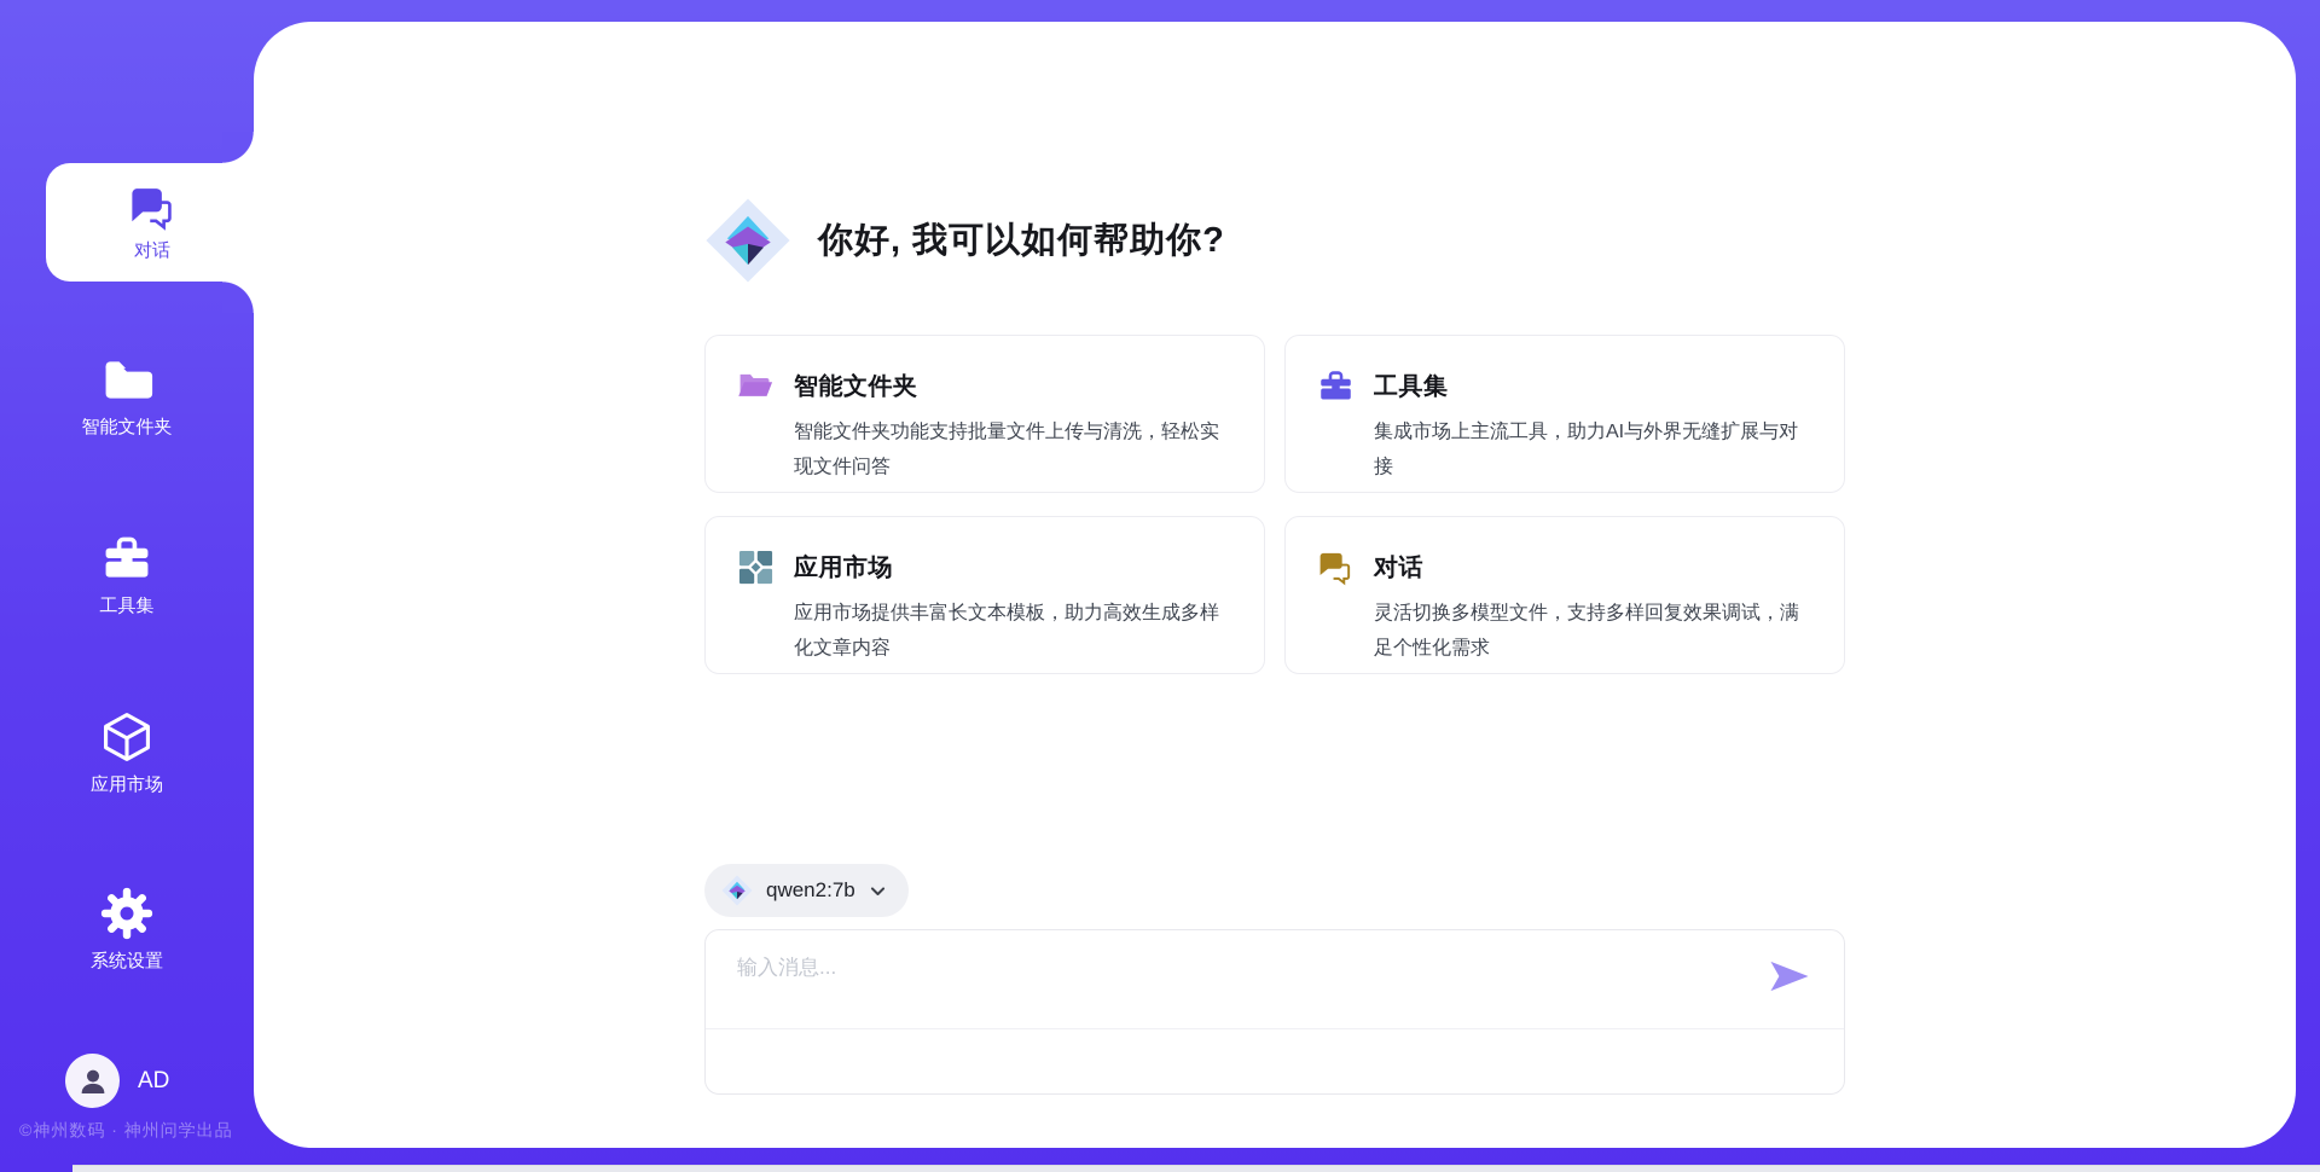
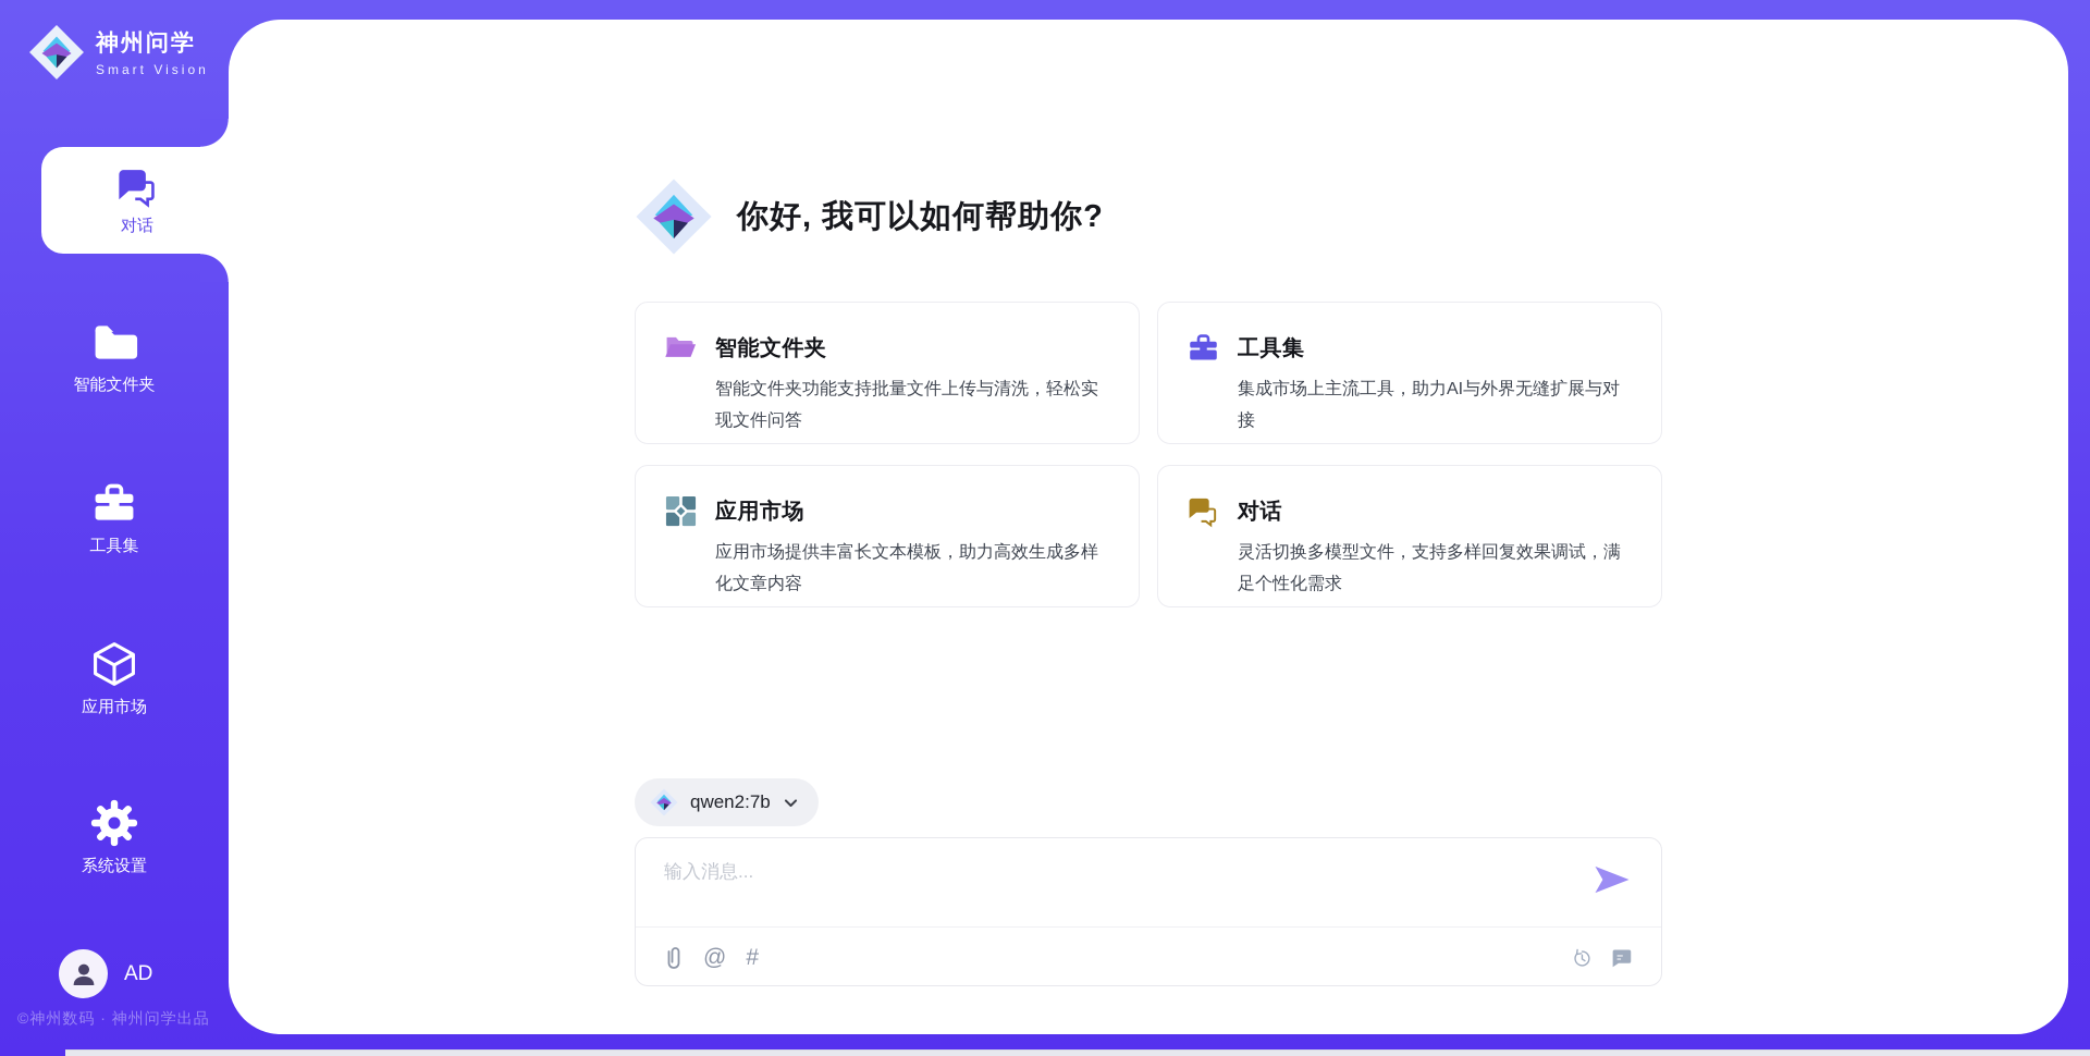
  你好, 我可以如何帮助你?
  智能文件夹
  智能文件夹功能支持批量文件上传与清洗，轻松实现文件问答
  工具集
  集成市场上主流工具，助力AI与外界无缝扩展与对接
  应用市场
  应用市场提供丰富长文本模板，助力高效生成多样化文章内容
  对话
  灵活切换多模型文件，支持多样回复效果调试，满足个性化需求
  qwen2:7b
  输入消息...
+ @
+ #
+ 神州问学
+ Smart Vision
  对话
  智能文件夹
  工具集
  应用市场
  系统设置
  AD
  ©神州数码 · 神州问学出品
